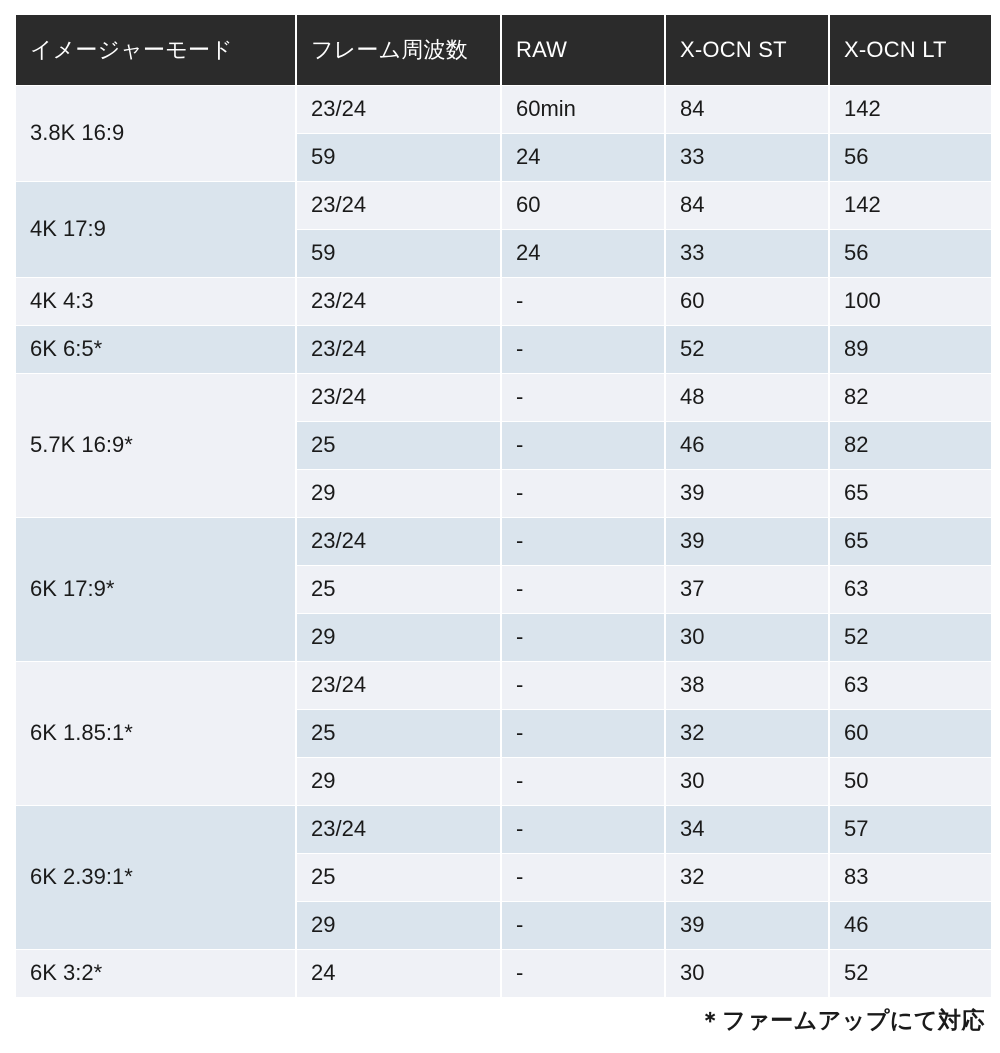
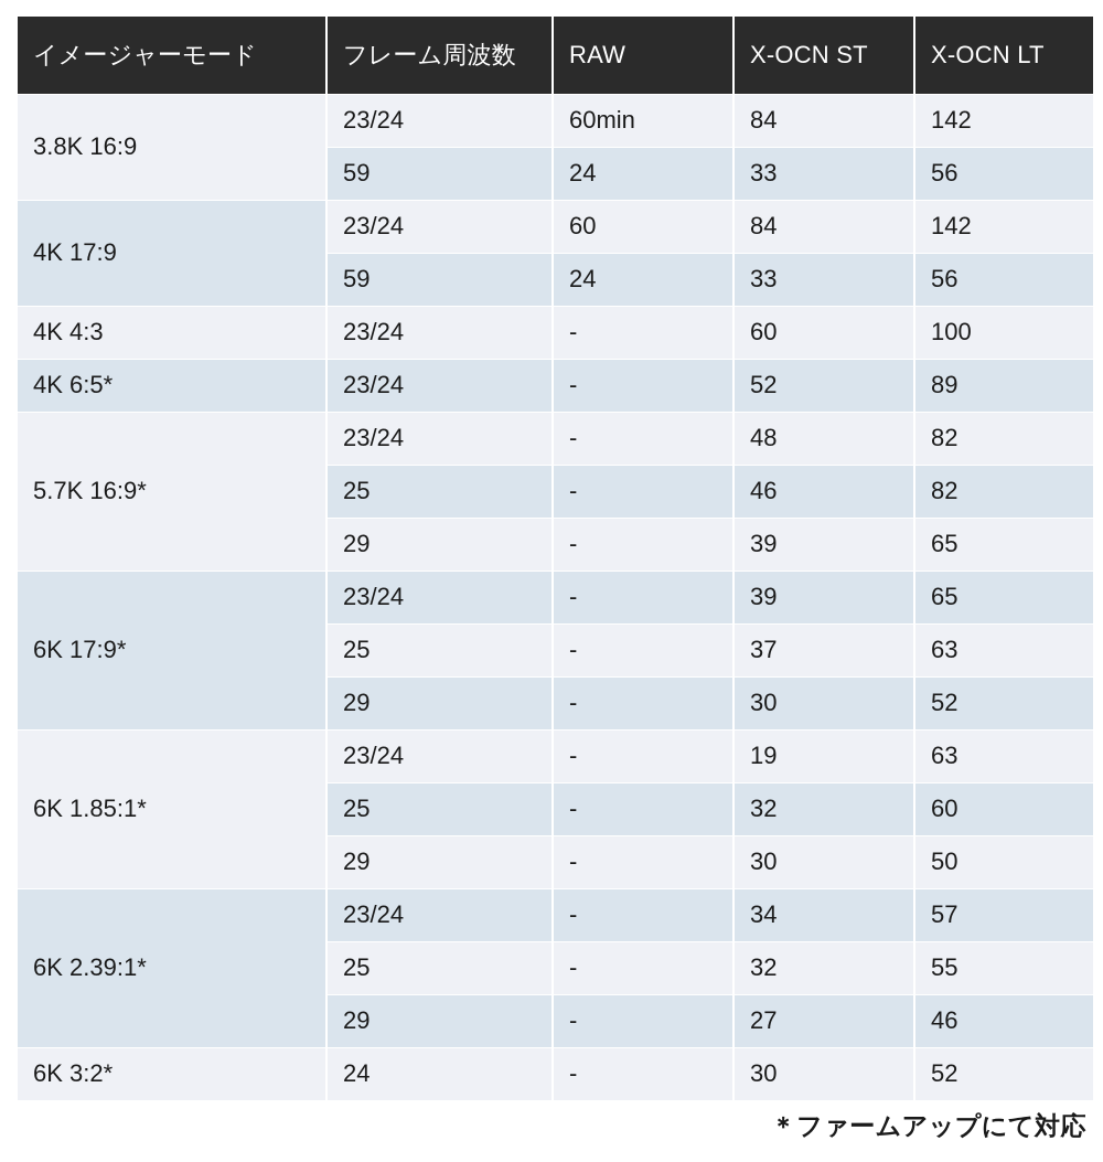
  イメージャーモード	フレーム周波数	RAW	X-OCN ST	X-OCN LT
  3.8K 16:9	23/24	60min	84	142
  59	24	33	56
  4K 17:9	23/24	60	84	142
  59	24	33	56
  4K 4:3	23/24	-	60	100
- 6K 6:5*	23/24	-	52	89
+ 4K 6:5*	23/24	-	52	89
  5.7K 16:9*	23/24	-	48	82
  25	-	46	82
  29	-	39	65
  6K 17:9*	23/24	-	39	65
  25	-	37	63
  29	-	30	52
- 6K 1.85:1*	23/24	-	38	63
+ 6K 1.85:1*	23/24	-	19	63
  25	-	32	60
  29	-	30	50
  6K 2.39:1*	23/24	-	34	57
- 25	-	32	83
+ 25	-	32	55
- 29	-	39	46
+ 29	-	27	46
  6K 3:2*	24	-	30	52
  ＊ファームアップにて対応
